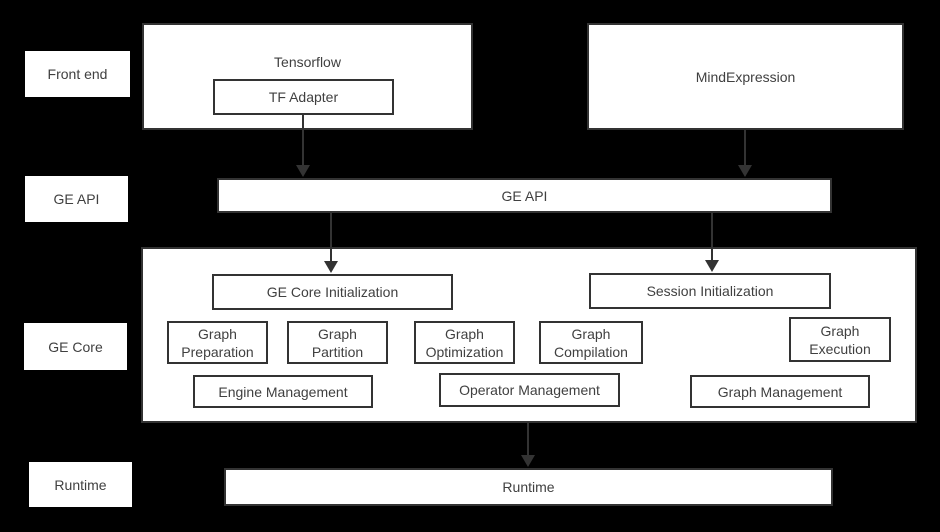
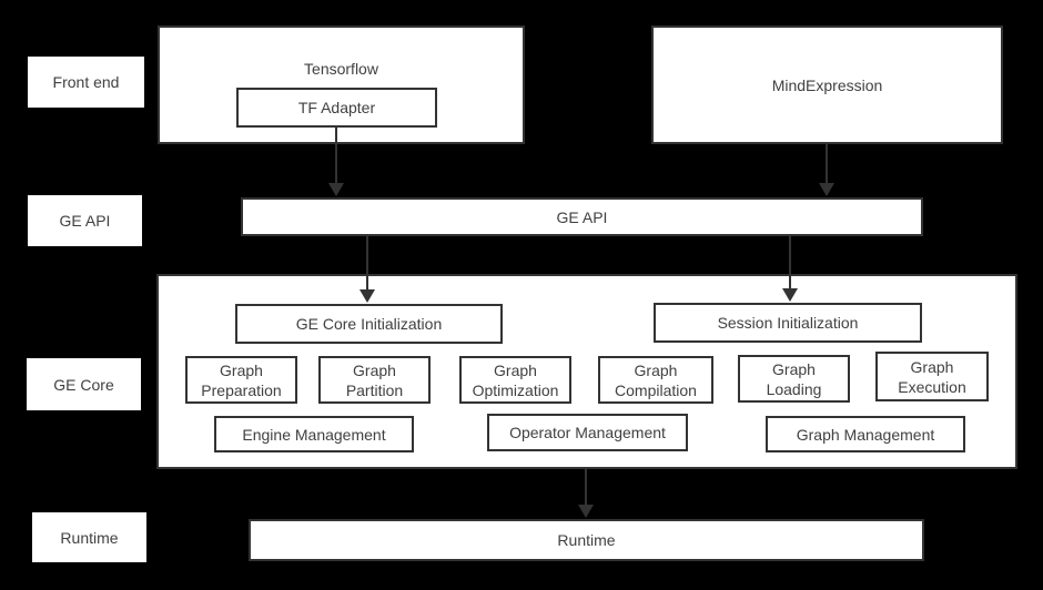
  Front end
  GE API
  GE Core
  Runtime
  Tensorflow
  TF Adapter
  MindExpression
  GE API
  GE Core Initialization
  Session Initialization
  Graph Preparation
  Graph Partition
  Graph Optimization
  Graph Compilation
+ Graph Loading
  Graph Execution
  Engine Management
  Operator Management
  Graph Management
  Runtime
